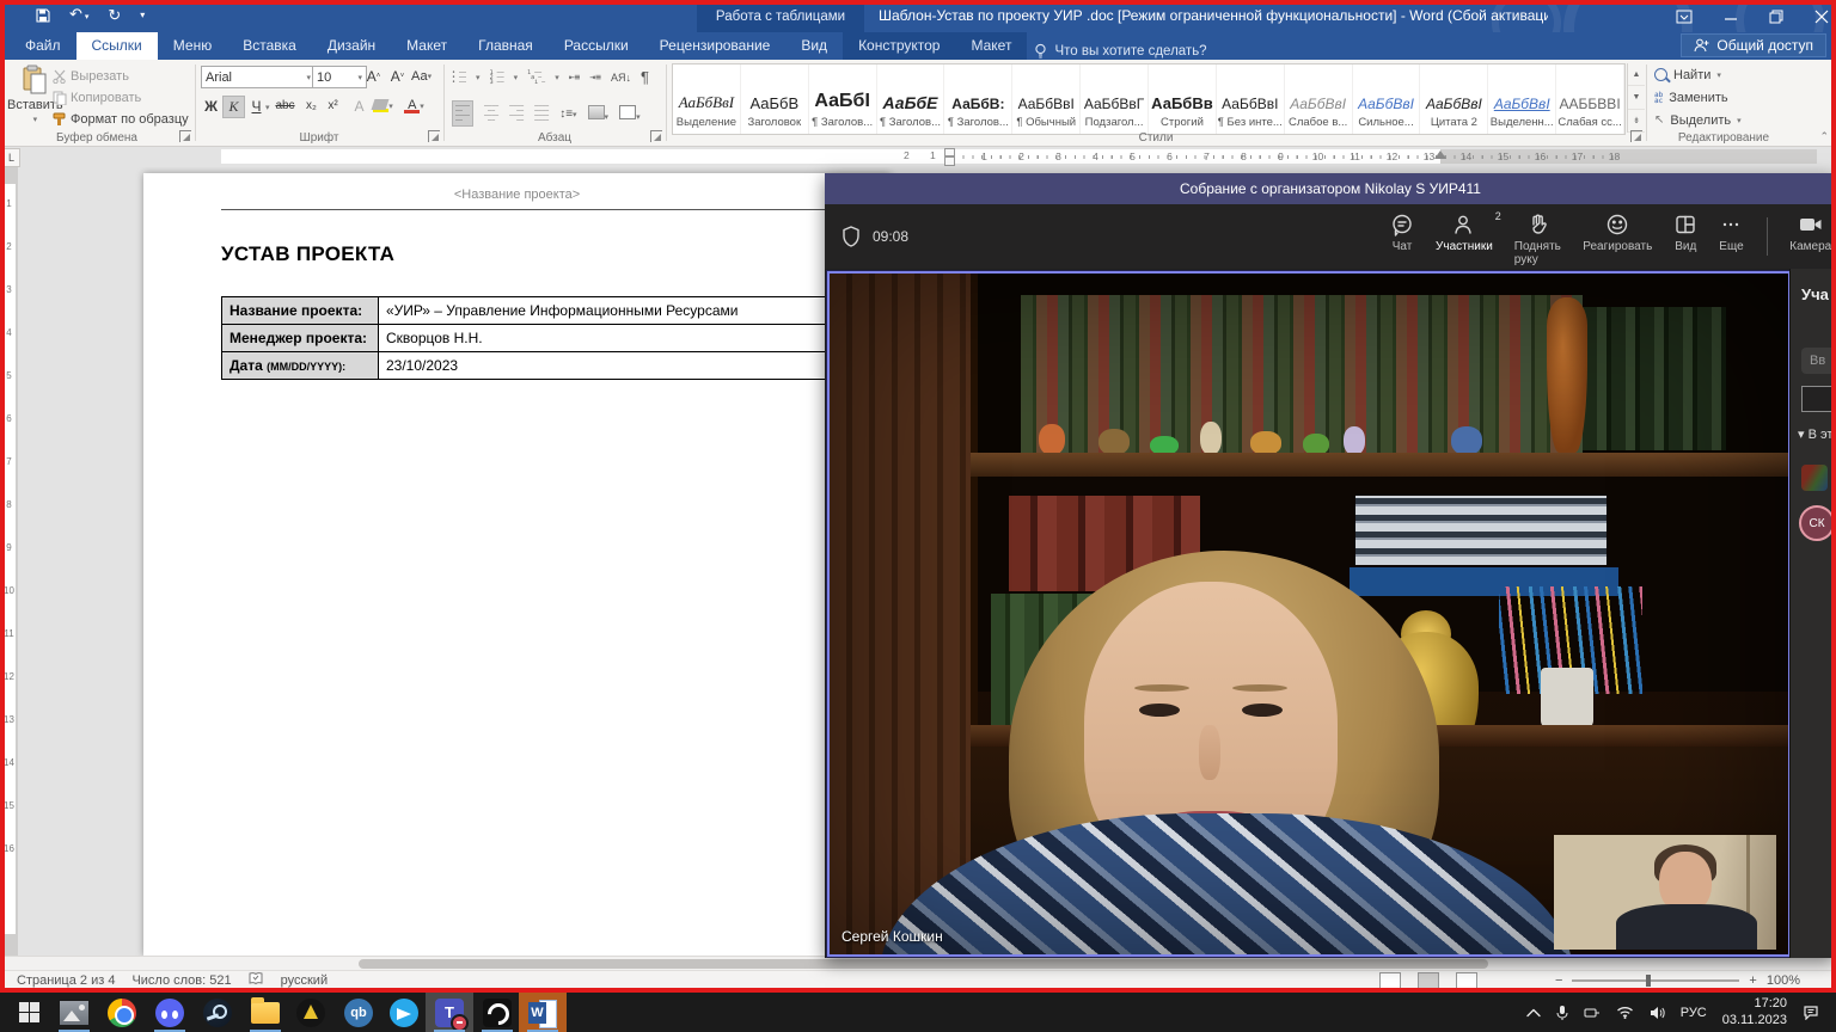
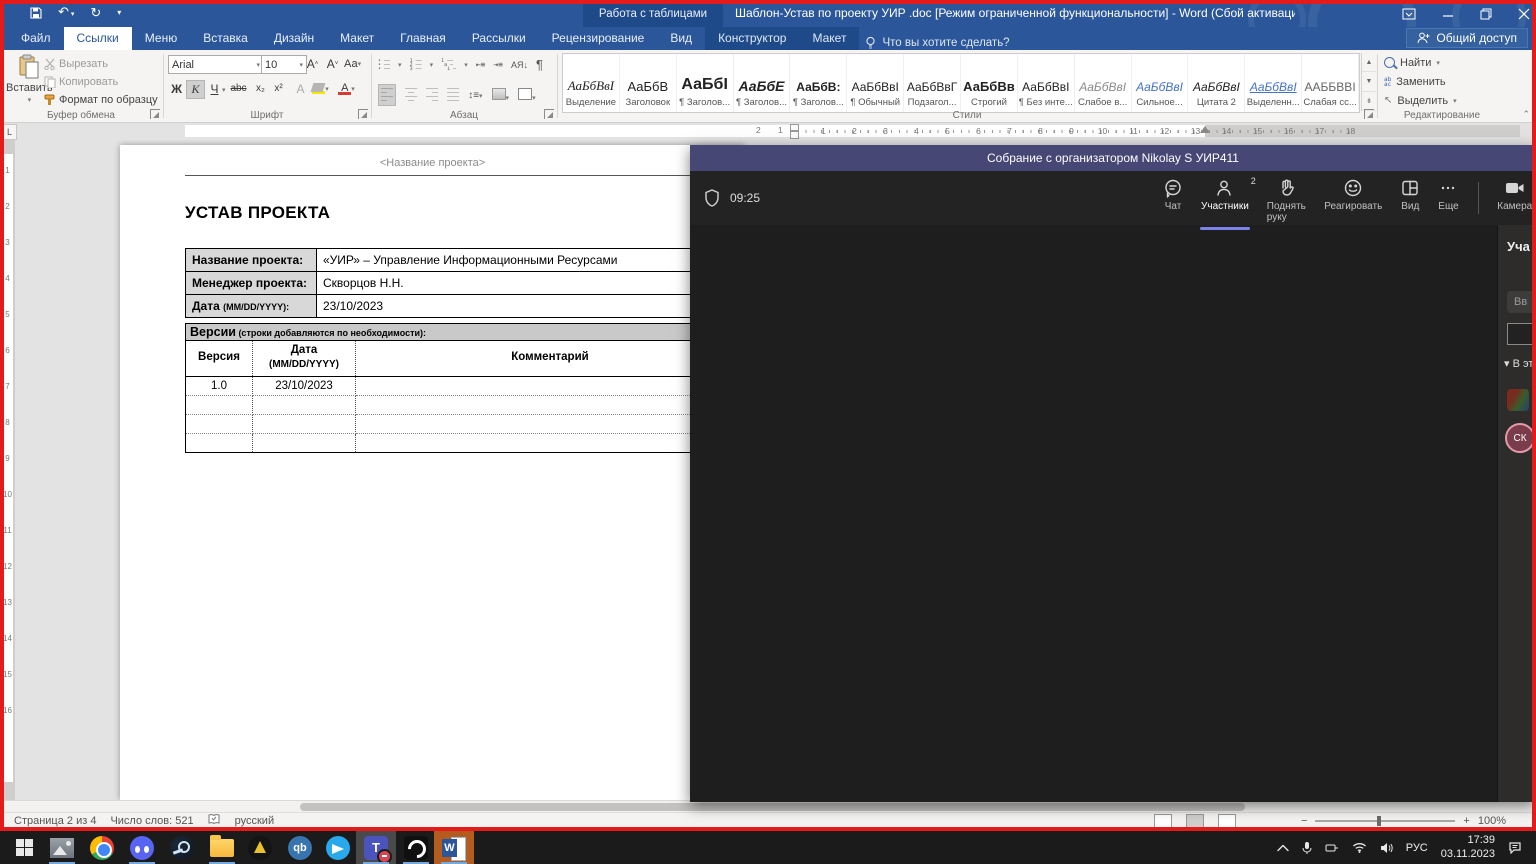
  ↻
  ▾
  Работа с таблицами
  Шаблон-Устав по проекту УИР .doc [Режим ограниченной функциональности] - Word (Сбой активаци
  Файл
  Ссылки
  Меню
  Вставка
  Дизайн
  Макет
  Главная
  Рассылки
  Рецензирование
  Вид
  Конструктор
  Макет
  Что вы хотите сделать?
  Общий доступ
  Вставить
  Вырезать
  Копировать
  Формат по образцу
  Буфер обмена
  Arial
  10
  А
  А
  Аа
  Ж
  К
  Ч
  abc
  x₂
  x²
  А
  А
  Шрифт
  ⇤≡
  ⇥≡
  АЯ↓
  ¶
  Абзац
  АаБбВвІ
  Выделение
  АаБбВ
  Заголовок
  АаБбІ
  ¶ Заголов...
  АаБбЕ
  ¶ Заголов...
  АаБбВ:
  ¶ Заголов...
  АаБбВвІ
  ¶ Обычный
  АаБбВвГ
  Подзагол...
  АаБбВв
  Строгий
  АаБбВвІ
  ¶ Без инте...
  АаБбВвІ
  Слабое в...
  АаБбВвІ
  Сильное...
  АаБбВвІ
  Цитата 2
  АаБбВвІ
  Выделенн...
  ААББВВІ
  Слабая сс...
  Стили
  Найти
  Заменить
  ↖
  Выделить
  Редактирование
  ⌃
  2
  1
  1
  2
  3
  4
  5
  6
  7
  8
  9
  10
  11
  12
  13
  14
  15
  16
  17
  18
  L
  1
  2
  3
  4
  5
  6
  7
  8
  9
  10
  11
  12
  13
  14
  15
  16
  <Название проекта>
  УСТАВ ПРОЕКТА
  Название проекта:	«УИР» – Управление Информационными Ресурсами
  Менеджер проекта:	Скворцов Н.Н.
  Дата (MM/DD/YYYY):	23/10/2023
+ Версии (строки добавляются по необходимости):
+ Версия	Дата(MM/DD/YYYY)	Комментарий
+ 1.0	23/10/2023
  Страница 2 из 4
  Число слов: 521
  русский
  −
  +
  100%
  Собрание с организатором Nikolay S УИР411
- 09:08
+ 09:25
  Чат
  2
  Участники
  Поднять руку
  Реагировать
  Вид
  Еще
  Камера
- Сергей Кошкин
  Уча
  Вв
  ▾ В эт
  СК
  qb
  T
  W
  РУС
- 17:20
+ 17:39
  03.11.2023
